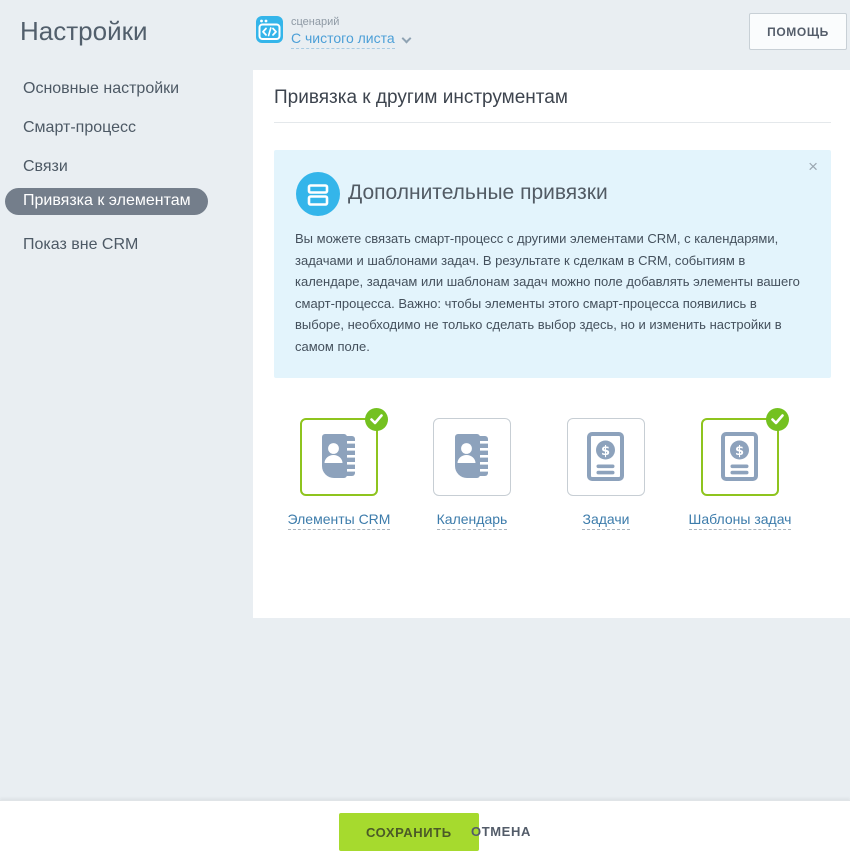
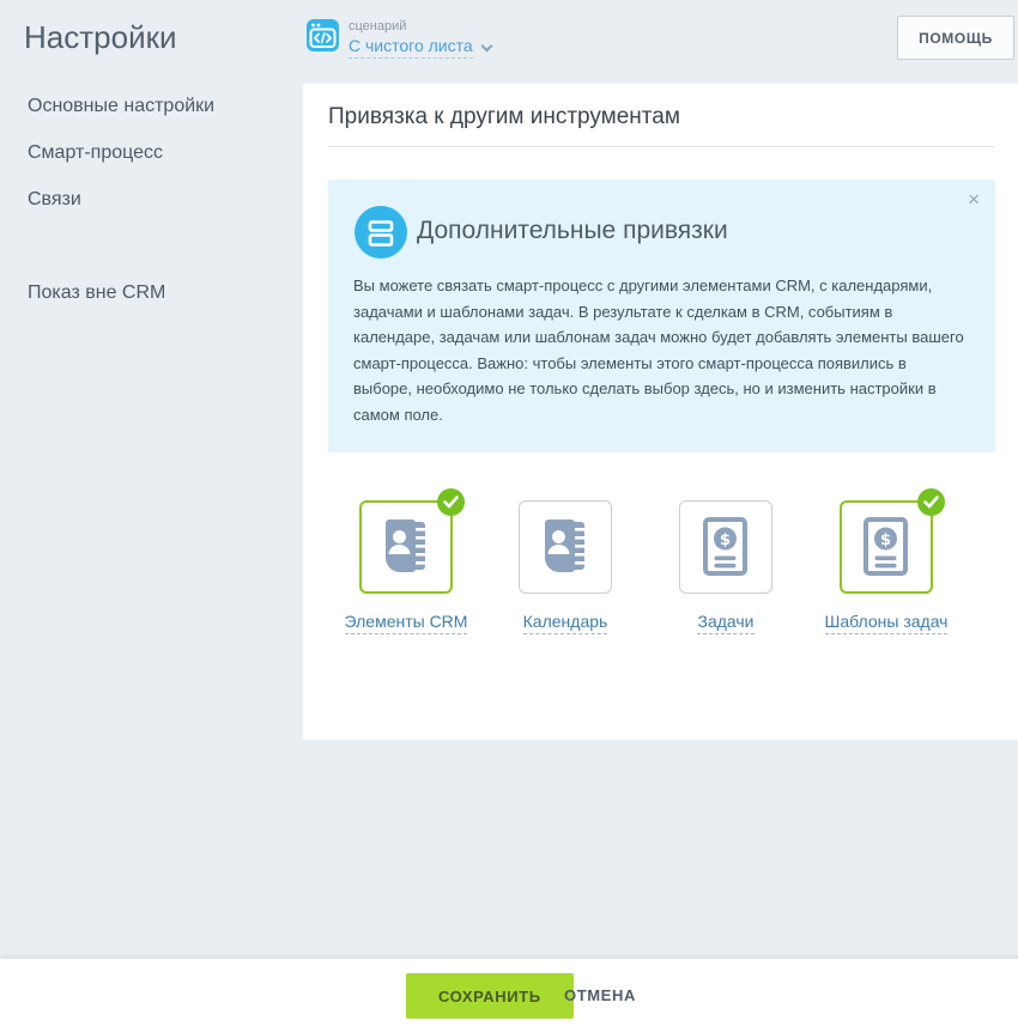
  Настройки
  Основные настройки
  Смарт-процесс
  Связи
- Привязка к элементам
  Показ вне CRM
  сценарий
  С чистого листа
  ПОМОЩЬ
  Привязка к другим инструментам
  Дополнительные привязки
  ×
- Вы можете связать смарт-процесс с другими элементами CRM, с календарями, задачами и шаблонами задач. В результате к сделкам в CRM, событиям в календаре, задачам или шаблонам задач можно поле добавлять элементы вашего смарт-процесса. Важно: чтобы элементы этого смарт-процесса появились в выборе, необходимо не только сделать выбор здесь, но и изменить настройки в самом поле.
+ Вы можете связать смарт-процесс с другими элементами CRM, с календарями, задачами и шаблонами задач. В результате к сделкам в CRM, событиям в календаре, задачам или шаблонам задач можно будет добавлять элементы вашего смарт-процесса. Важно: чтобы элементы этого смарт-процесса появились в выборе, необходимо не только сделать выбор здесь, но и изменить настройки в самом поле.
  $
  $
  Элементы CRM
  Календарь
  Задачи
  Шаблоны задач
  СОХРАНИТЬ
  ОТМЕНА
